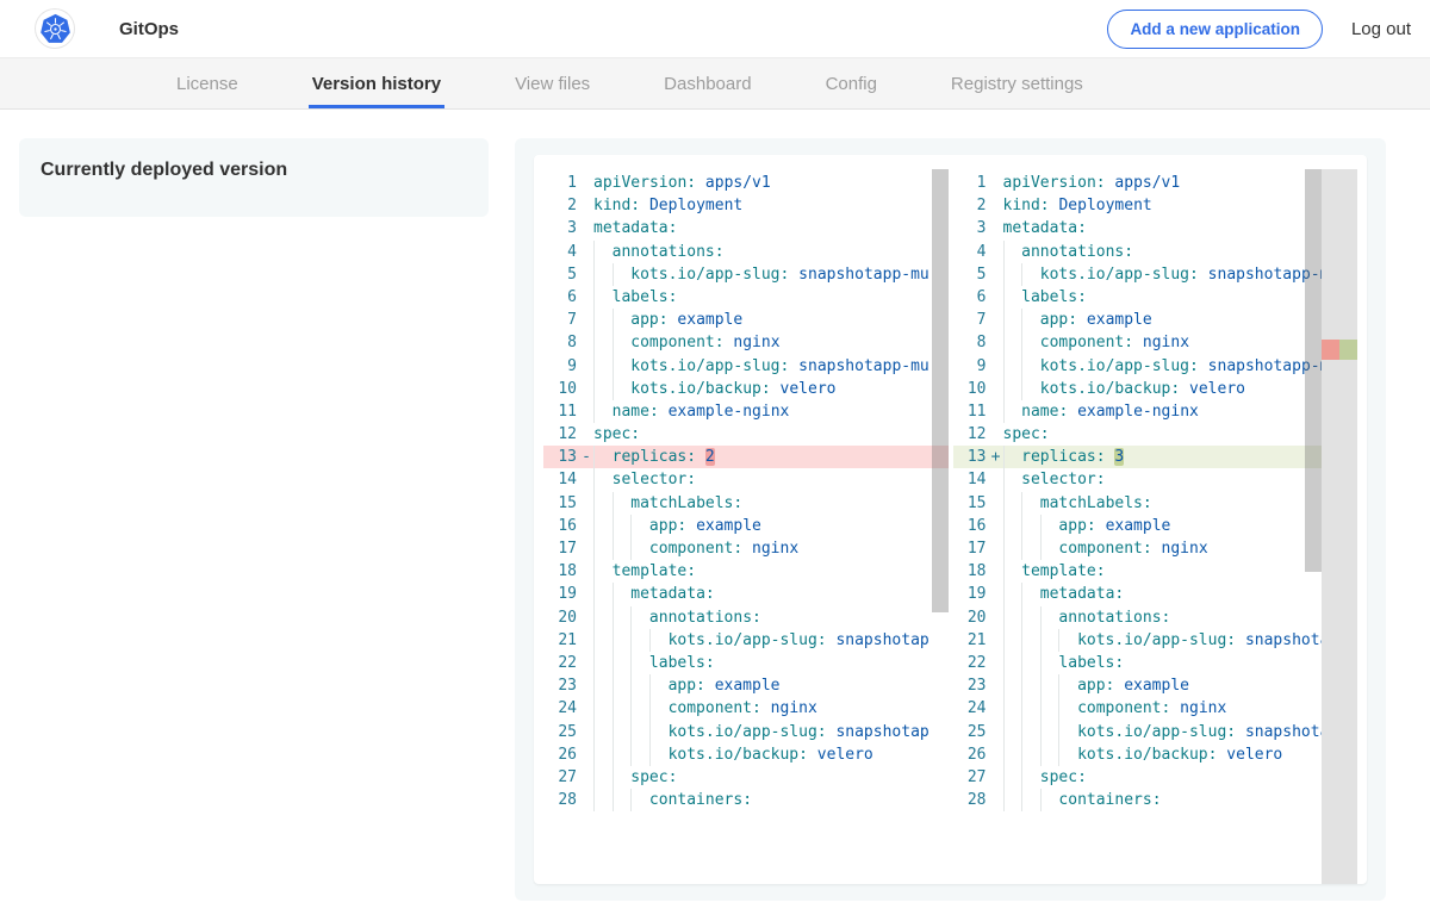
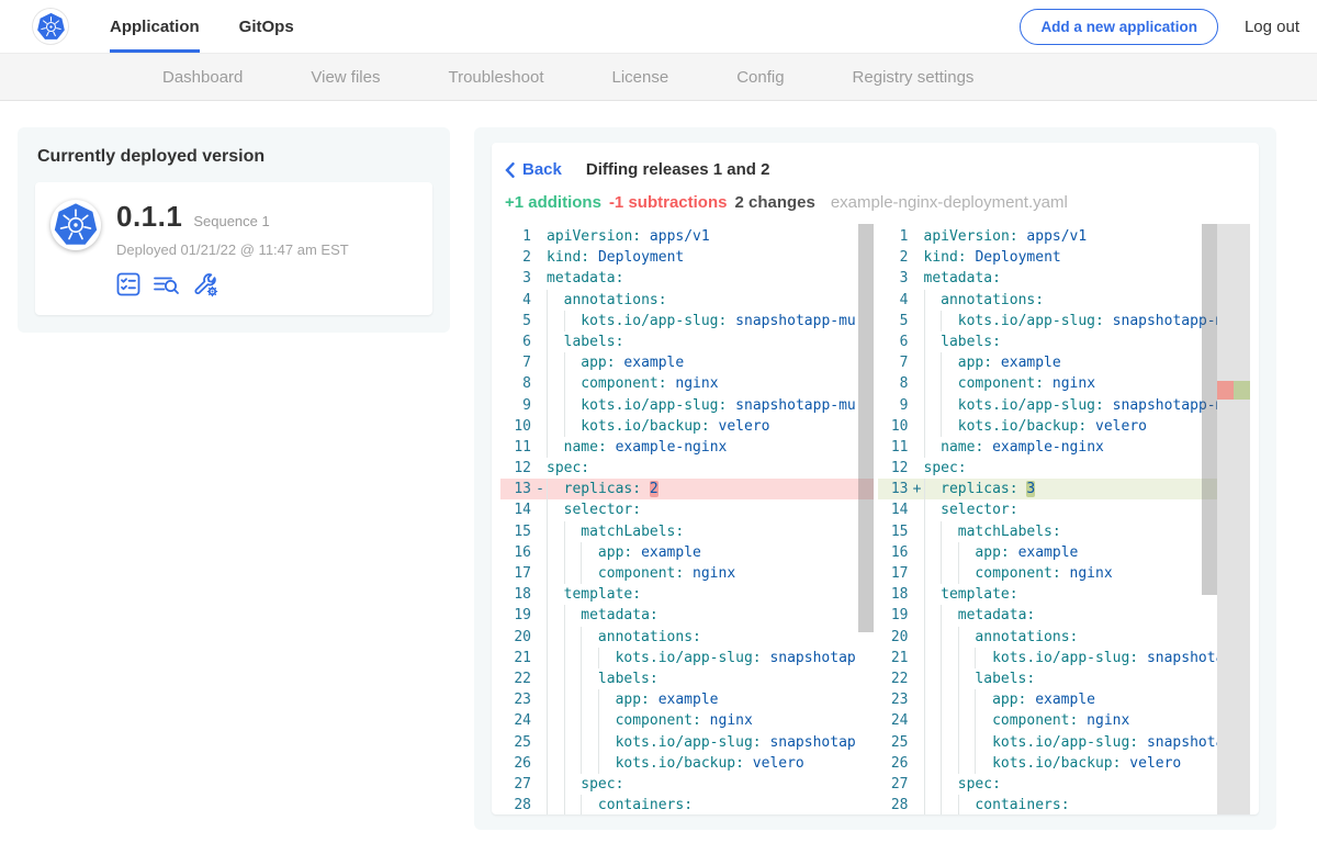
+ Application
  GitOps
  Add a new application
  Log out
- License
+ Dashboard
- Version history
  View files
+ Troubleshoot
- Dashboard
+ License
  Config
  Registry settings
  Currently deployed version
+ 0.1.1
+ Sequence 1
+ Deployed 01/21/22 @ 11:47 am EST
+ Back
+ Diffing releases 1 and 2
+ +1 additions
+ -1 subtractions
+ 2 changes
+ example-nginx-deployment.yaml
  1
  apiVersion: apps/v1
  2
  kind: Deployment
  3
  metadata:
  4
  annotations:
  5
  kots.io/app-slug: snapshotapp-mu
  6
  labels:
  7
  app: example
  8
  component: nginx
  9
  kots.io/app-slug: snapshotapp-mu
  10
  kots.io/backup: velero
  11
  name: example-nginx
  12
  spec:
  13
  -
  replicas: 2
  14
  selector:
  15
  matchLabels:
  16
  app: example
  17
  component: nginx
  18
  template:
  19
  metadata:
  20
  annotations:
  21
  kots.io/app-slug: snapshotap
  22
  labels:
  23
  app: example
  24
  component: nginx
  25
  kots.io/app-slug: snapshotap
  26
  kots.io/backup: velero
  27
  spec:
  28
  containers:
  1
  apiVersion: apps/v1
  2
  kind: Deployment
  3
  metadata:
  4
  annotations:
  5
  kots.io/app-slug: snapshotapp-
  6
  labels:
  7
  app: example
  8
  component: nginx
  9
  kots.io/app-slug: snapshotapp-
  10
  kots.io/backup: velero
  11
  name: example-nginx
  12
  spec:
  13
  +
  replicas: 3
  14
  selector:
  15
  matchLabels:
  16
  app: example
  17
  component: nginx
  18
  template:
  19
  metadata:
  20
  annotations:
  21
  kots.io/app-slug: snapshot
  22
  labels:
  23
  app: example
  24
  component: nginx
  25
  kots.io/app-slug: snapshot
  26
  kots.io/backup: velero
  27
  spec:
  28
  containers:
